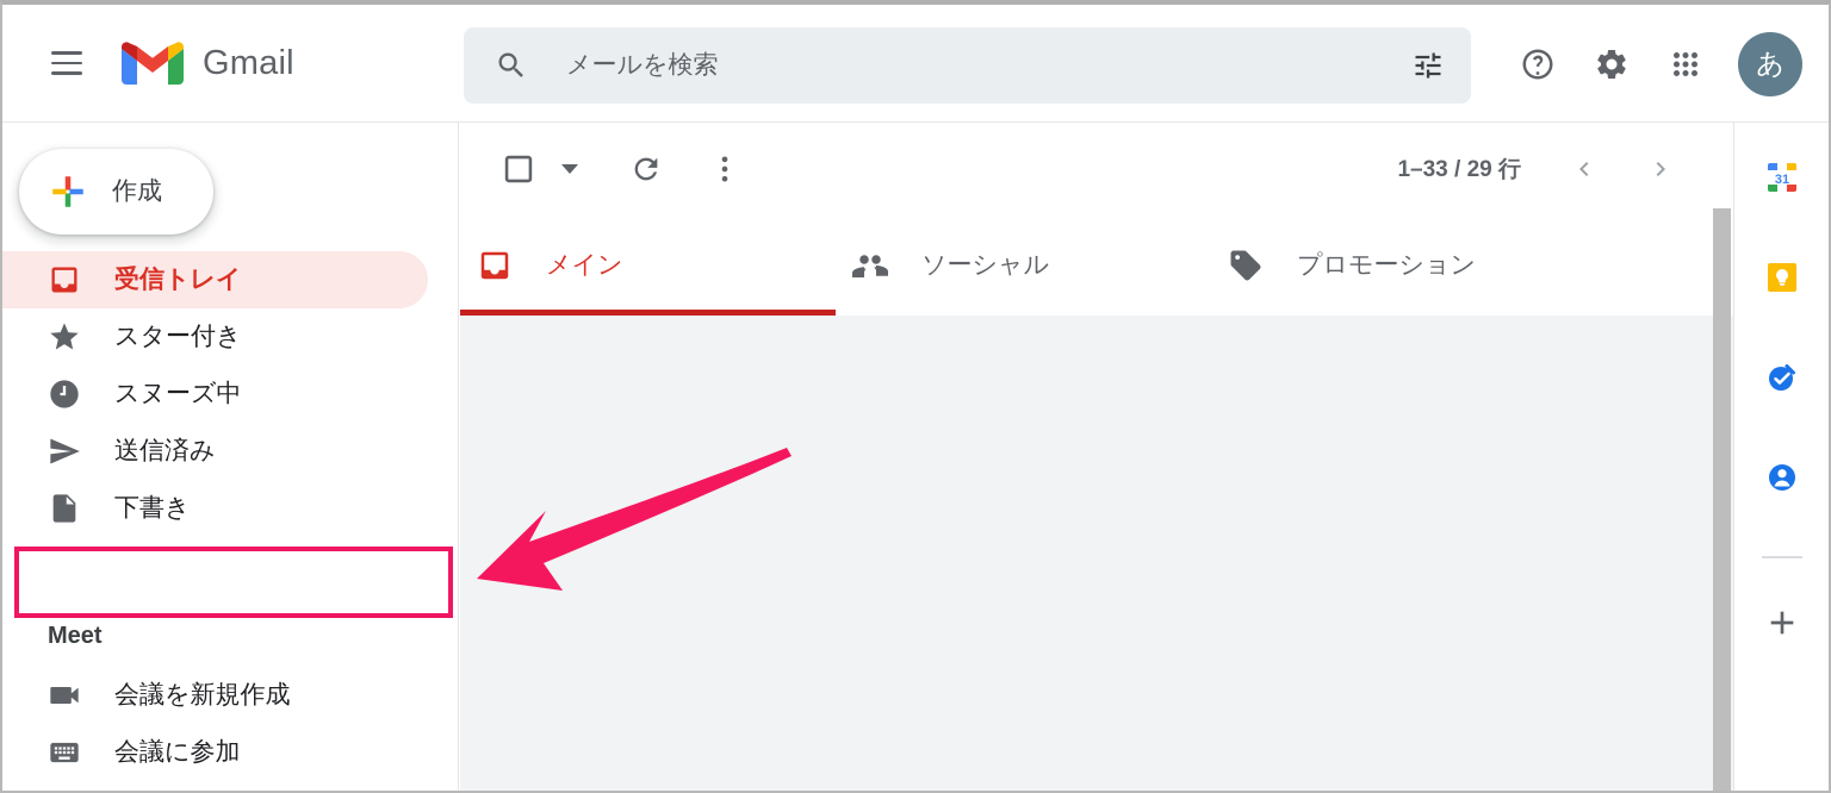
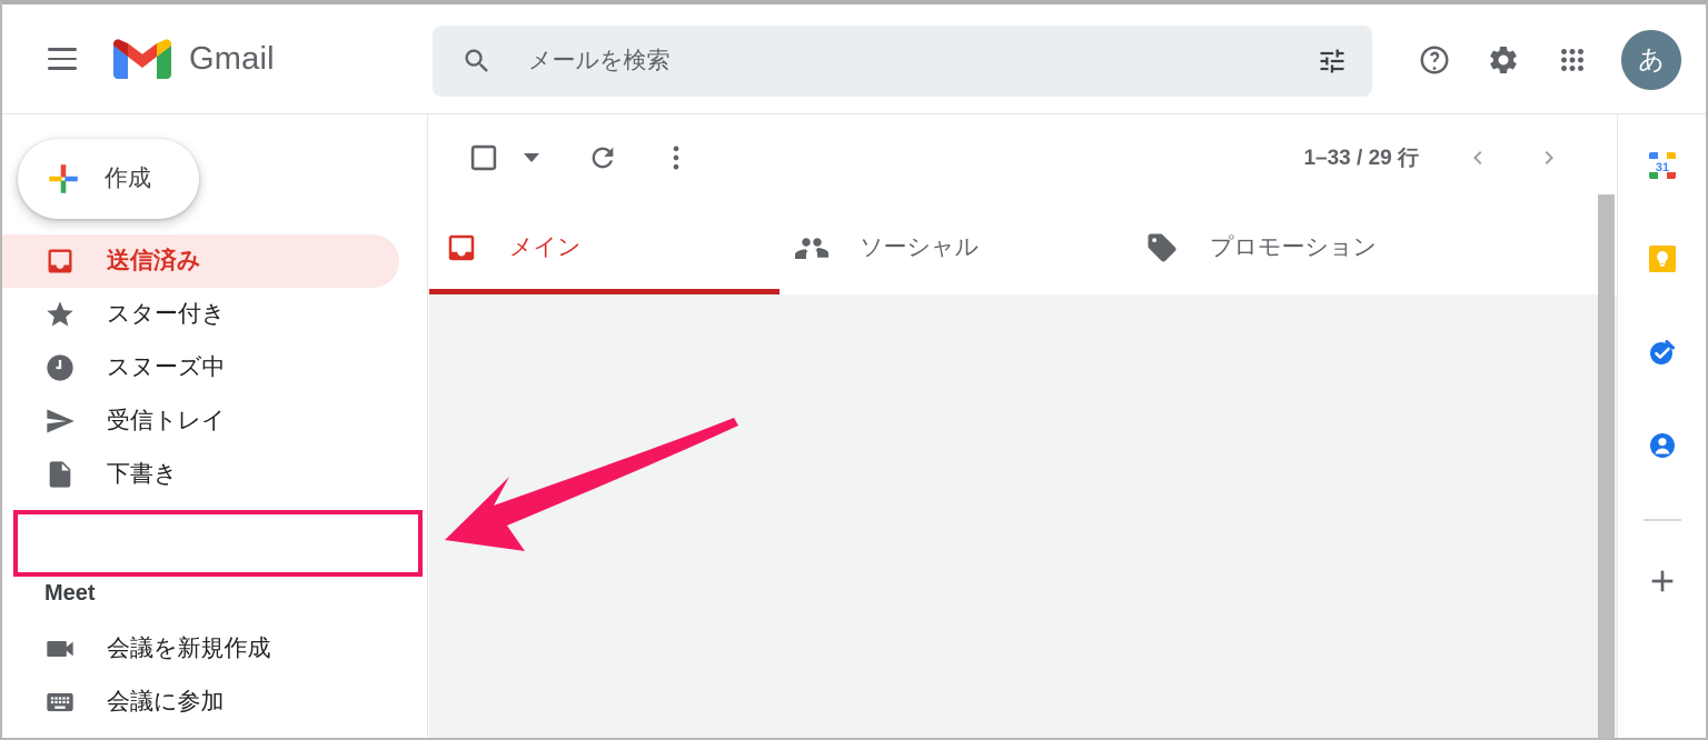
  Gmail
  メールを検索
  あ
  作成
- 受信トレイ
+ 送信済み
  スター付き
  スヌーズ中
- 送信済み
+ 受信トレイ
  下書き
  Meet
  会議を新規作成
  会議に参加
  1–33 / 29 行
  メイン
  ソーシャル
  プロモーション
  31
